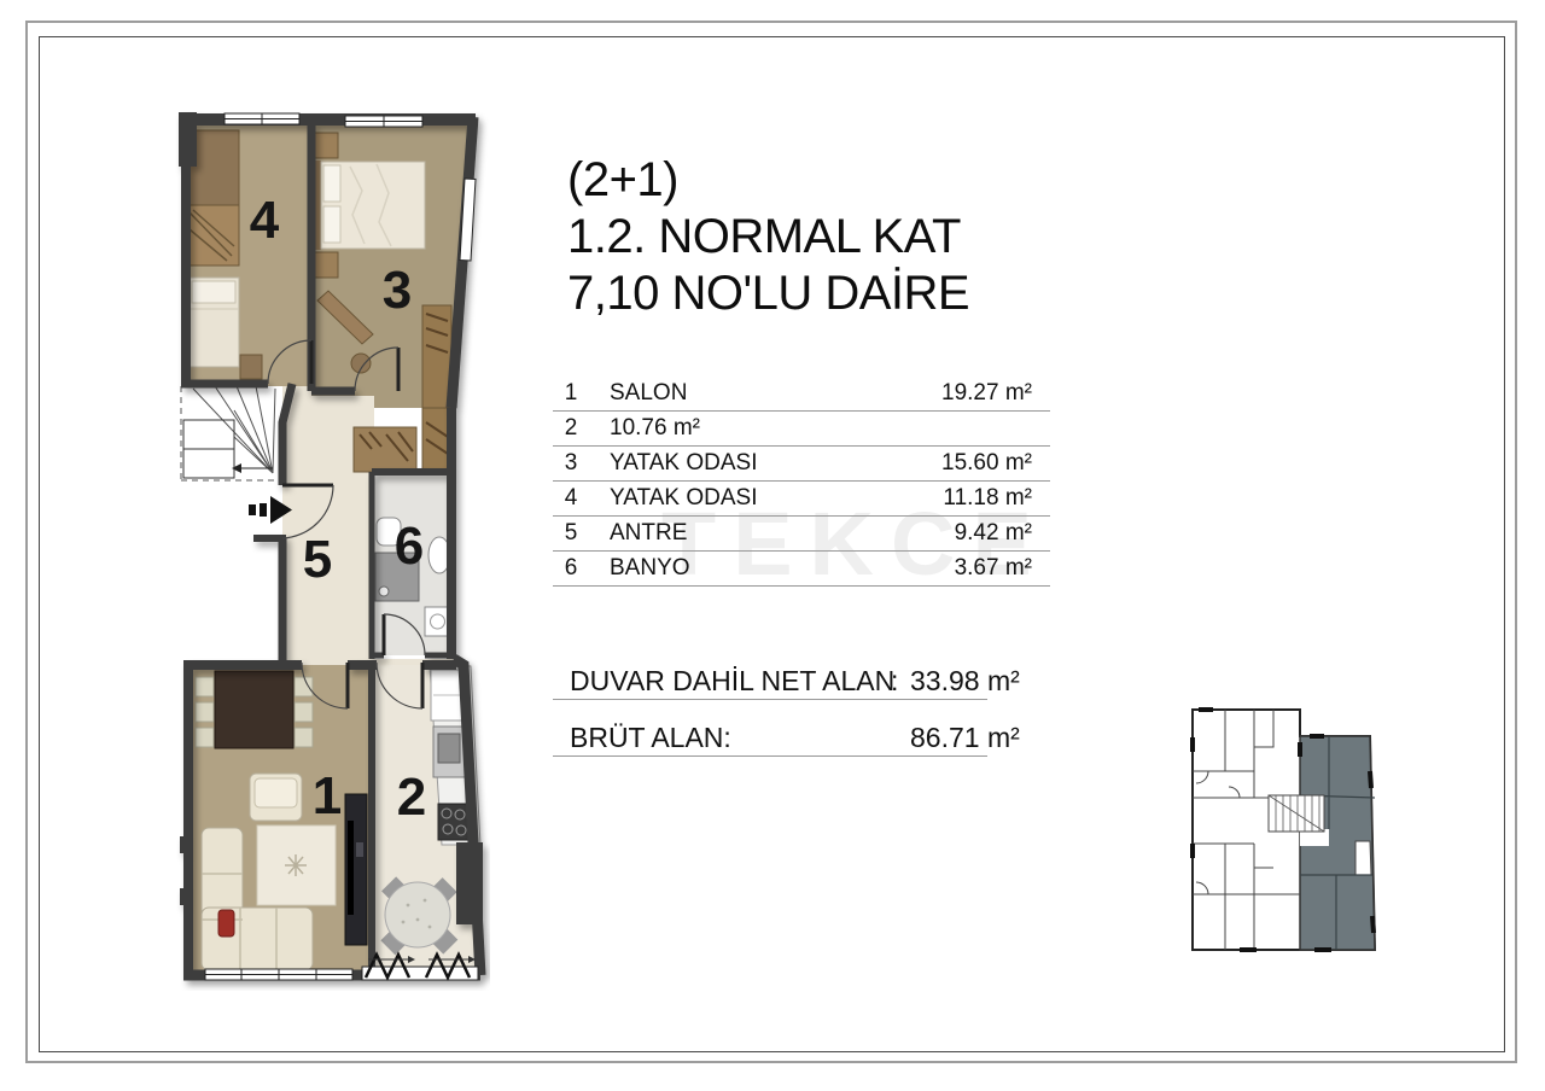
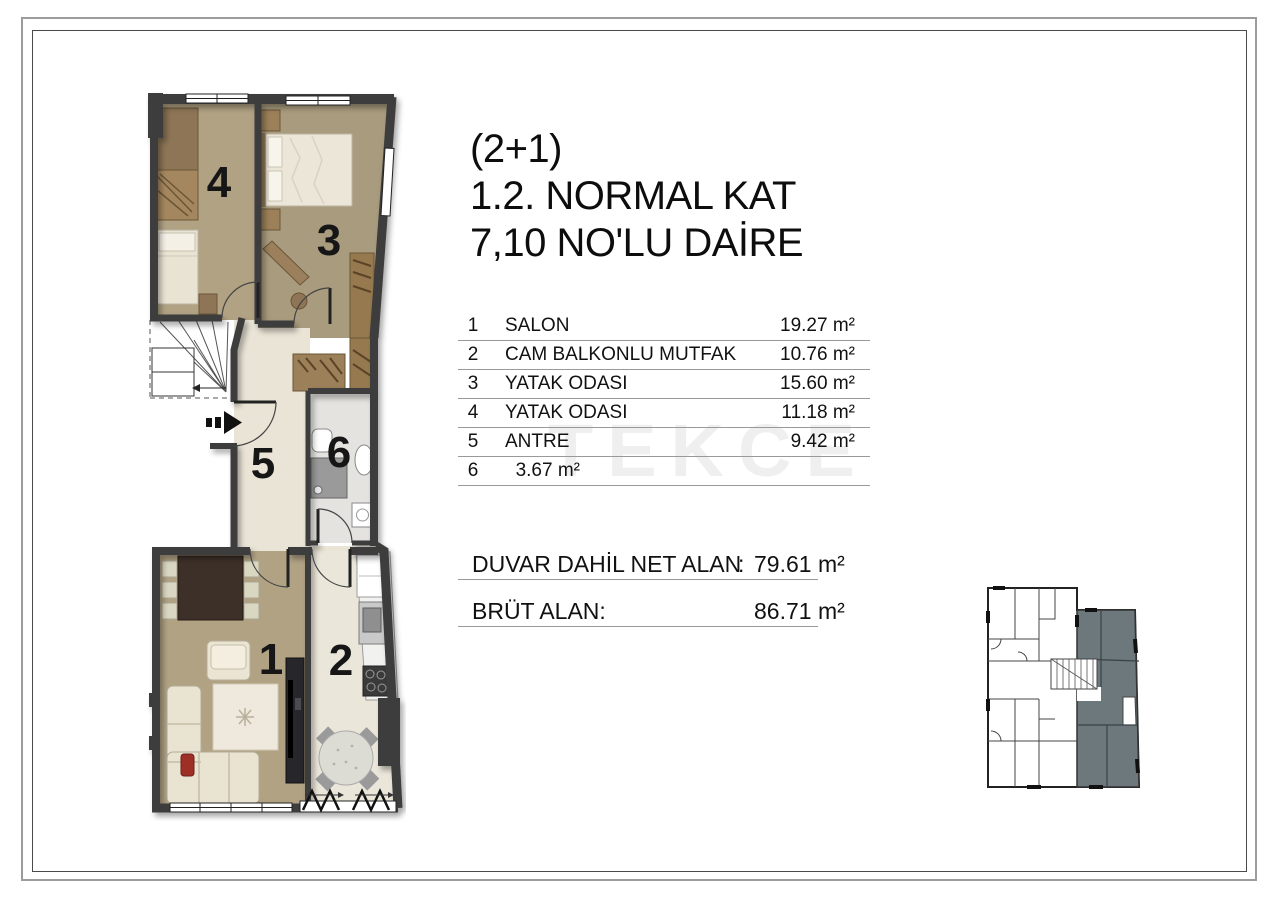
  (2+1)
  1.2. NORMAL KAT
  7,10 NO'LU DAİRE
  TEKCE
  1
  SALON
  19.27 m²
  2
+ CAM BALKONLU MUTFAK
  10.76 m²
  3
  YATAK ODASI
  15.60 m²
  4
  YATAK ODASI
  11.18 m²
  5
  ANTRE
  9.42 m²
  6
- BANYO
  3.67 m²
  DUVAR DAHİL NET ALAN
  :
- 33.98 m²
+ 79.61 m²
  BRÜT ALAN:
  86.71 m²
  4
  3
  5
  6
  1
  2
